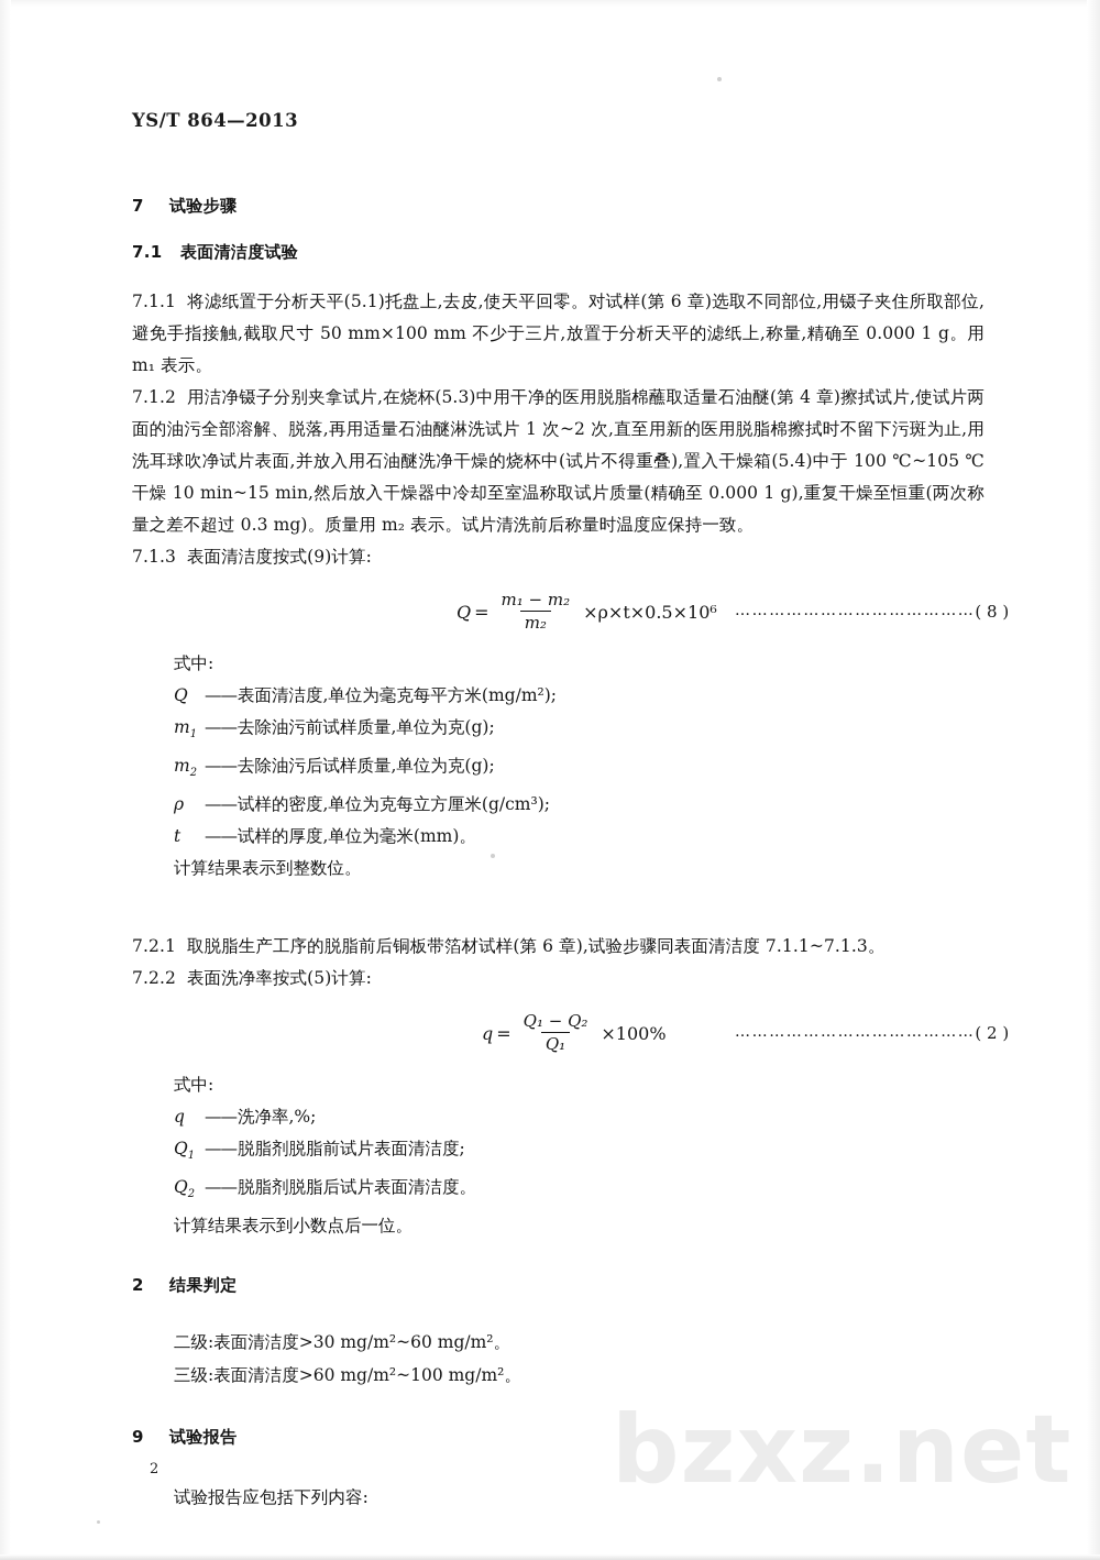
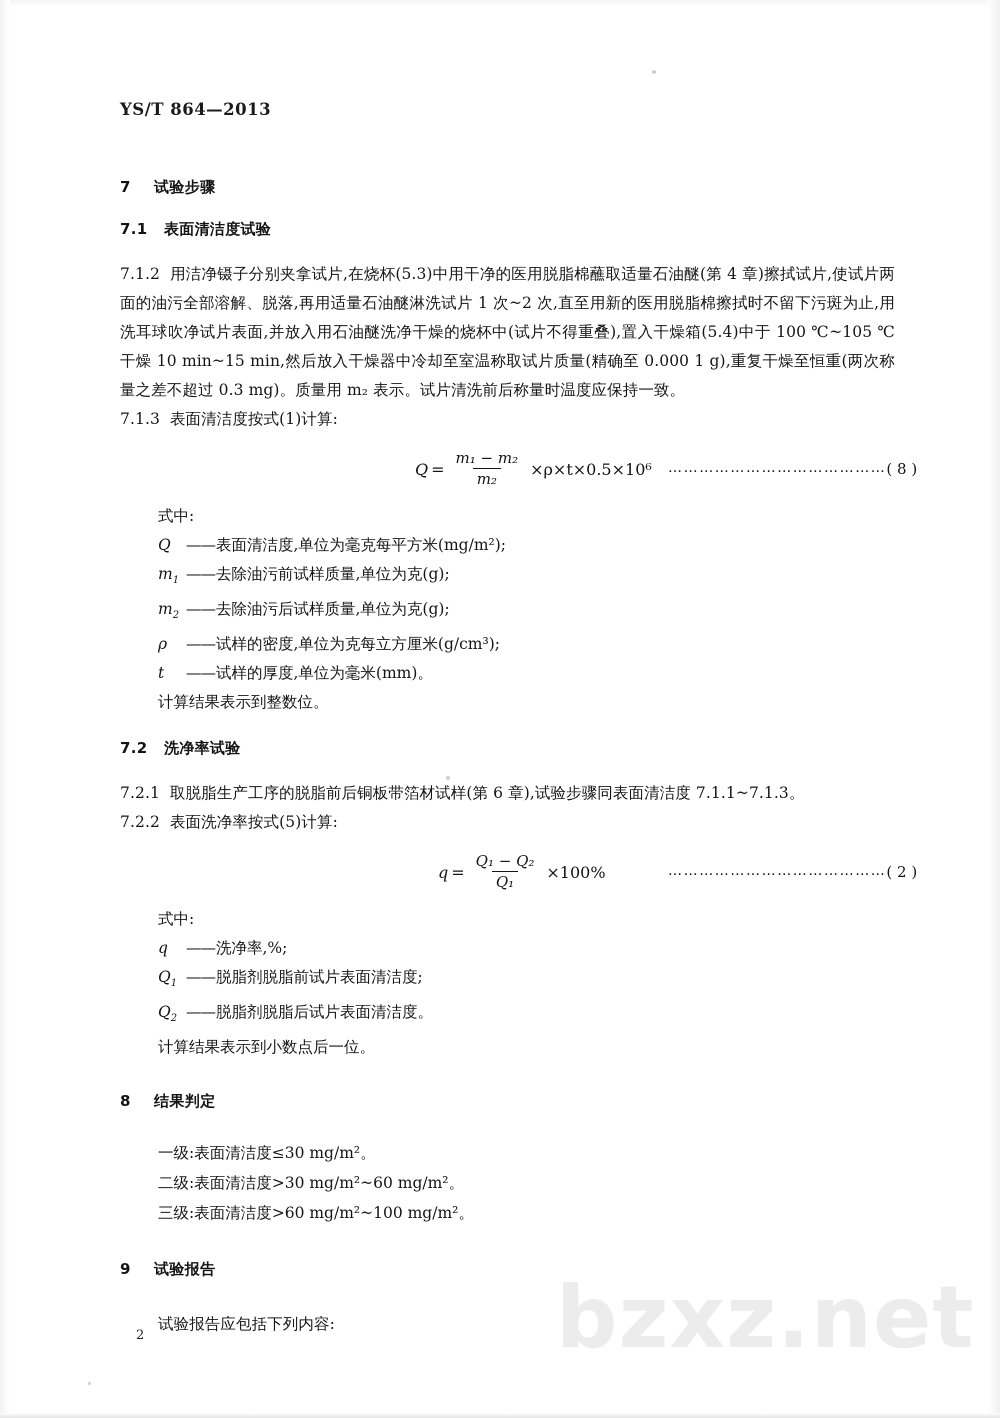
  YS/T 864—2013
  7 试验步骤
  7.1 表面清洁度试验
- 7.1.1 将滤纸置于分析天平(5.1)托盘上,去皮,使天平回零。对试样(第 6 章)选取不同部位,用镊子夹住所取部位,避免手指接触,截取尺寸 50 mm×100 mm 不少于三片,放置于分析天平的滤纸上,称量,精确至 0.000 1 g。用 m₁ 表示。
  7.1.2 用洁净镊子分别夹拿试片,在烧杯(5.3)中用干净的医用脱脂棉蘸取适量石油醚(第 4 章)擦拭试片,使试片两面的油污全部溶解、脱落,再用适量石油醚淋洗试片 1 次~2 次,直至用新的医用脱脂棉擦拭时不留下污斑为止,用洗耳球吹净试片表面,并放入用石油醚洗净干燥的烧杯中(试片不得重叠),置入干燥箱(5.4)中于 100 ℃~105 ℃干燥 10 min~15 min,然后放入干燥器中冷却至室温称取试片质量(精确至 0.000 1 g),重复干燥至恒重(两次称量之差不超过 0.3 mg)。质量用 m₂ 表示。试片清洗前后称量时温度应保持一致。
- 7.1.3 表面清洁度按式(9)计算:
+ 7.1.3 表面清洁度按式(1)计算:
  Q
  =
  m₁ − m₂
  m₂
  ×ρ×t×0.5×10⁶
  ……………………………………( 8 )
  式中:
  Q
  ——
  表面清洁度,单位为毫克每平方米(mg/m²);
  m1
  ——
  去除油污前试样质量,单位为克(g);
  m2
  ——
  去除油污后试样质量,单位为克(g);
  ρ
  ——
  试样的密度,单位为克每立方厘米(g/cm³);
  t
  ——
  试样的厚度,单位为毫米(mm)。
  计算结果表示到整数位。
+ 7.2 洗净率试验
  7.2.1 取脱脂生产工序的脱脂前后铜板带箔材试样(第 6 章),试验步骤同表面清洁度 7.1.1~7.1.3。
  7.2.2 表面洗净率按式(5)计算:
  q
  =
  Q₁ − Q₂
  Q₁
  ×100%
  ……………………………………( 2 )
  式中:
  q
  ——
  洗净率,%;
  Q1
  ——
  脱脂剂脱脂前试片表面清洁度;
  Q2
  ——
  脱脂剂脱脂后试片表面清洁度。
  计算结果表示到小数点后一位。
- 2 结果判定
+ 8 结果判定
+ 一级:表面清洁度≤30 mg/m²。
  二级:表面清洁度>30 mg/m²~60 mg/m²。
  三级:表面清洁度>60 mg/m²~100 mg/m²。
  9 试验报告
  试验报告应包括下列内容:
  2
